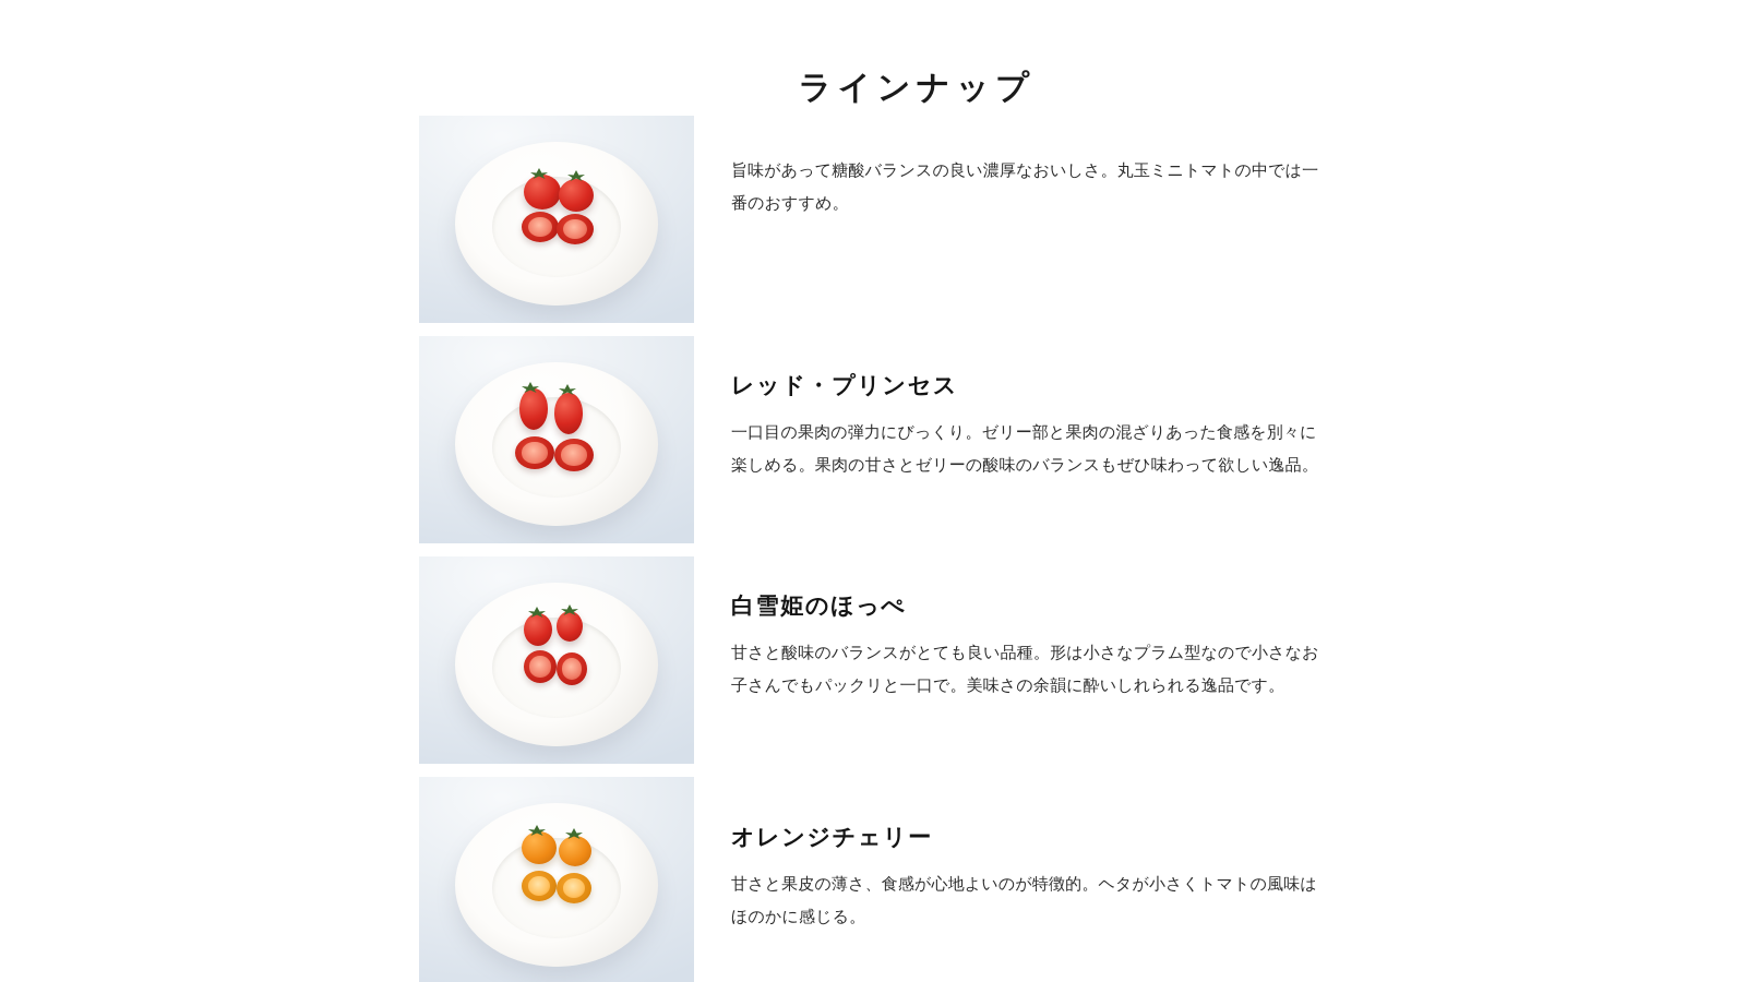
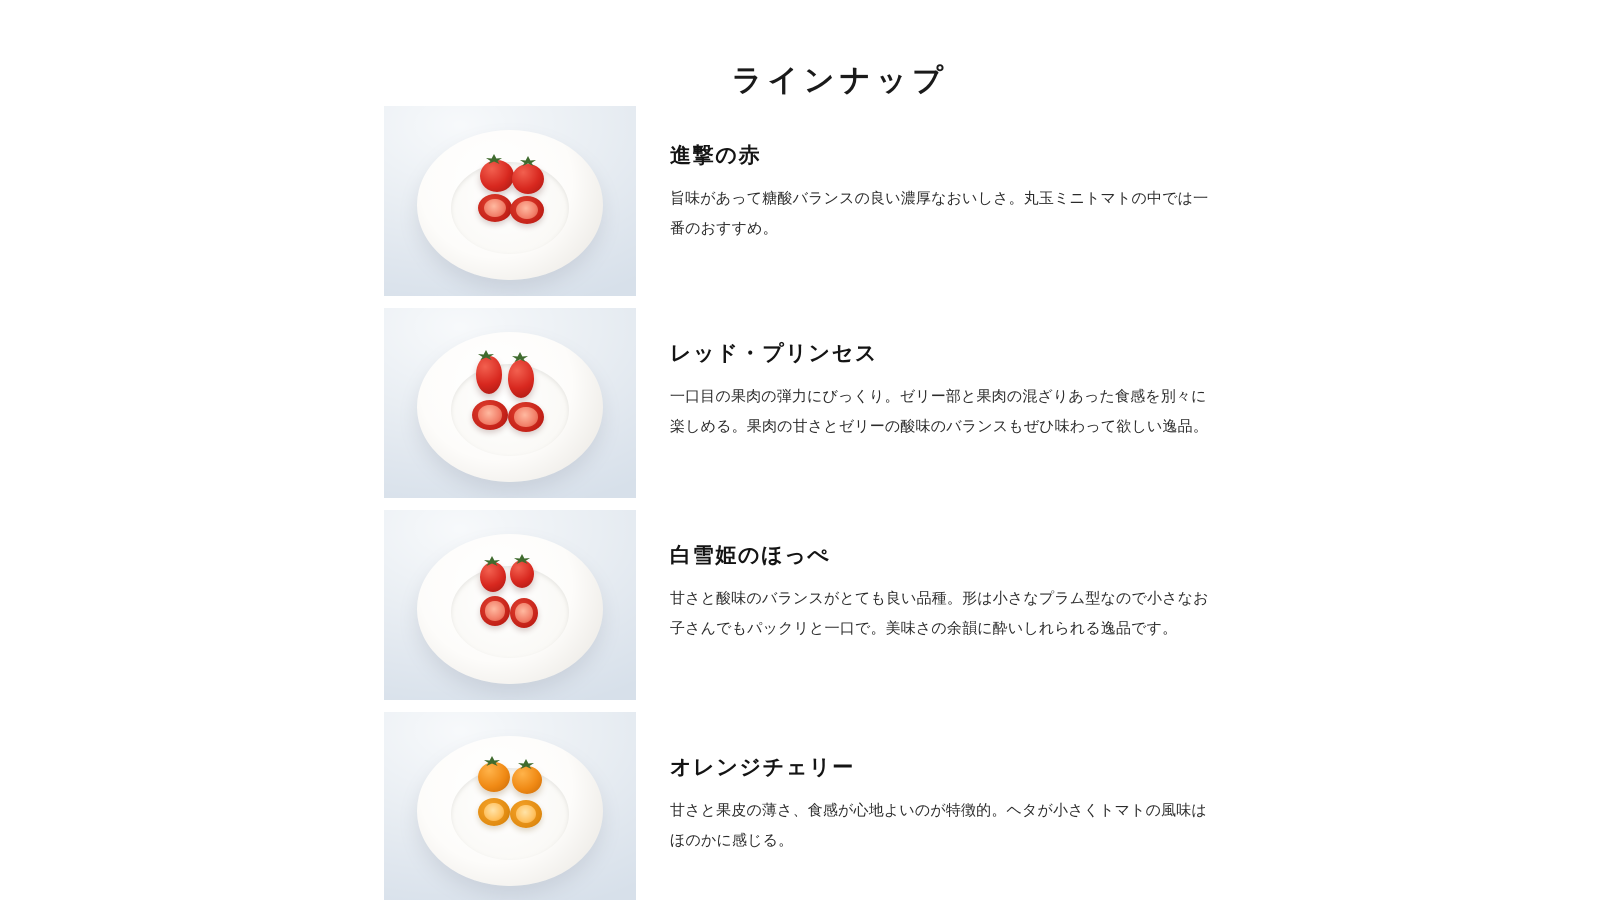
  ラインナップ
+ 進撃の赤
  旨味があって糖酸バランスの良い濃厚なおいしさ。丸玉ミニトマトの中では一番のおすすめ。
  レッド・プリンセス
  一口目の果肉の弾力にびっくり。ゼリー部と果肉の混ざりあった食感を別々に楽しめる。果肉の甘さとゼリーの酸味のバランスもぜひ味わって欲しい逸品。
  白雪姫のほっぺ
  甘さと酸味のバランスがとても良い品種。形は小さなプラム型なので小さなお子さんでもパックリと一口で。美味さの余韻に酔いしれられる逸品です。
  オレンジチェリー
  甘さと果皮の薄さ、食感が心地よいのが特徴的。ヘタが小さくトマトの風味はほのかに感じる。
